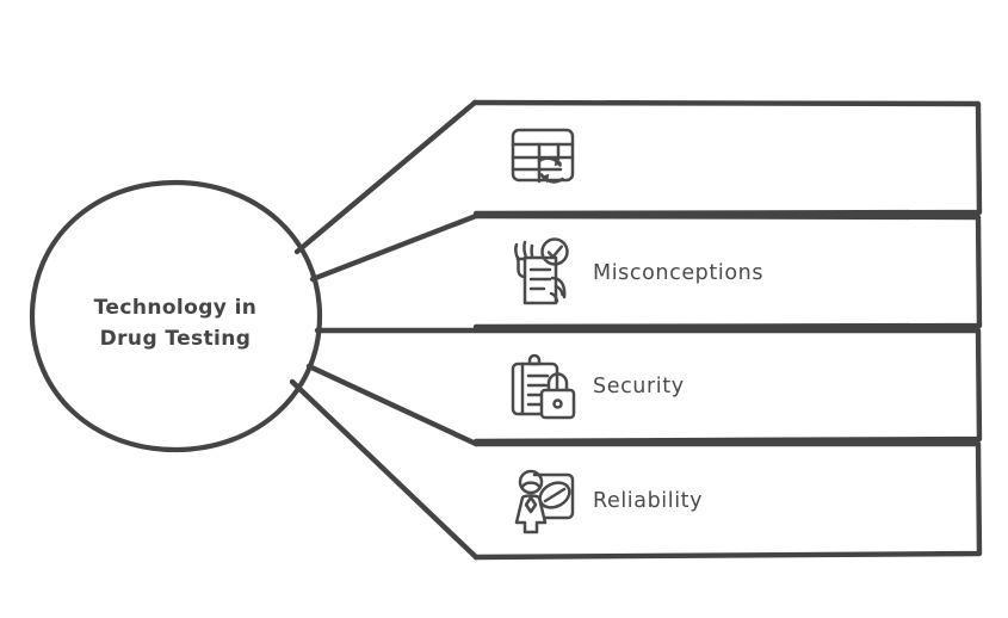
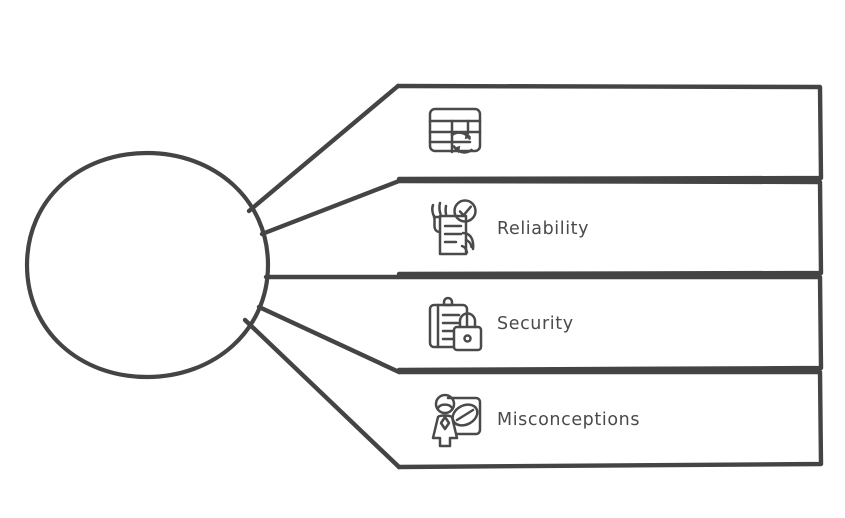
- Technology in
- Drug Testing
- Misconceptions
+ Reliability
  Security
- Reliability
+ Misconceptions
